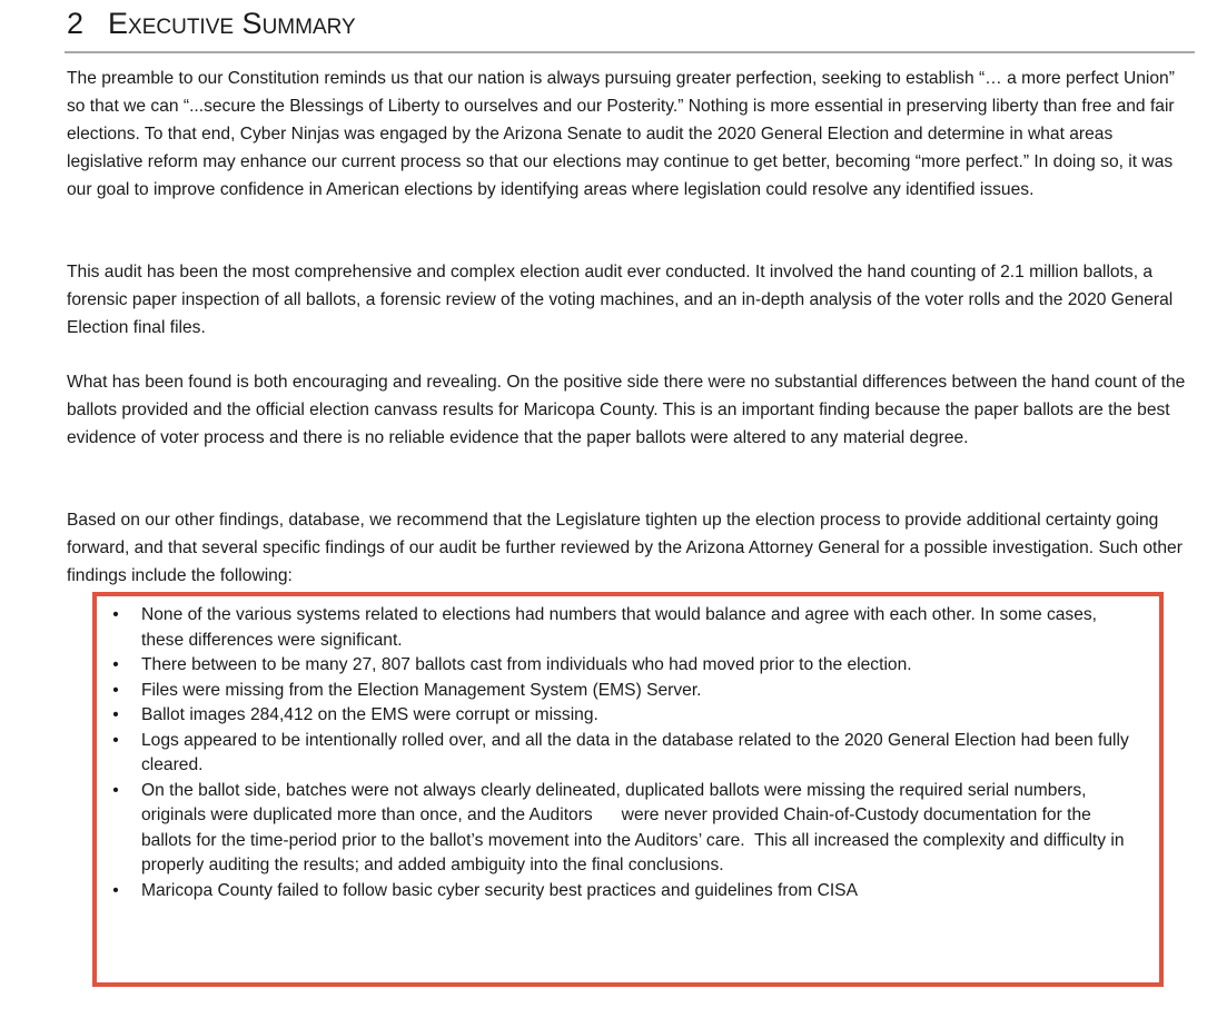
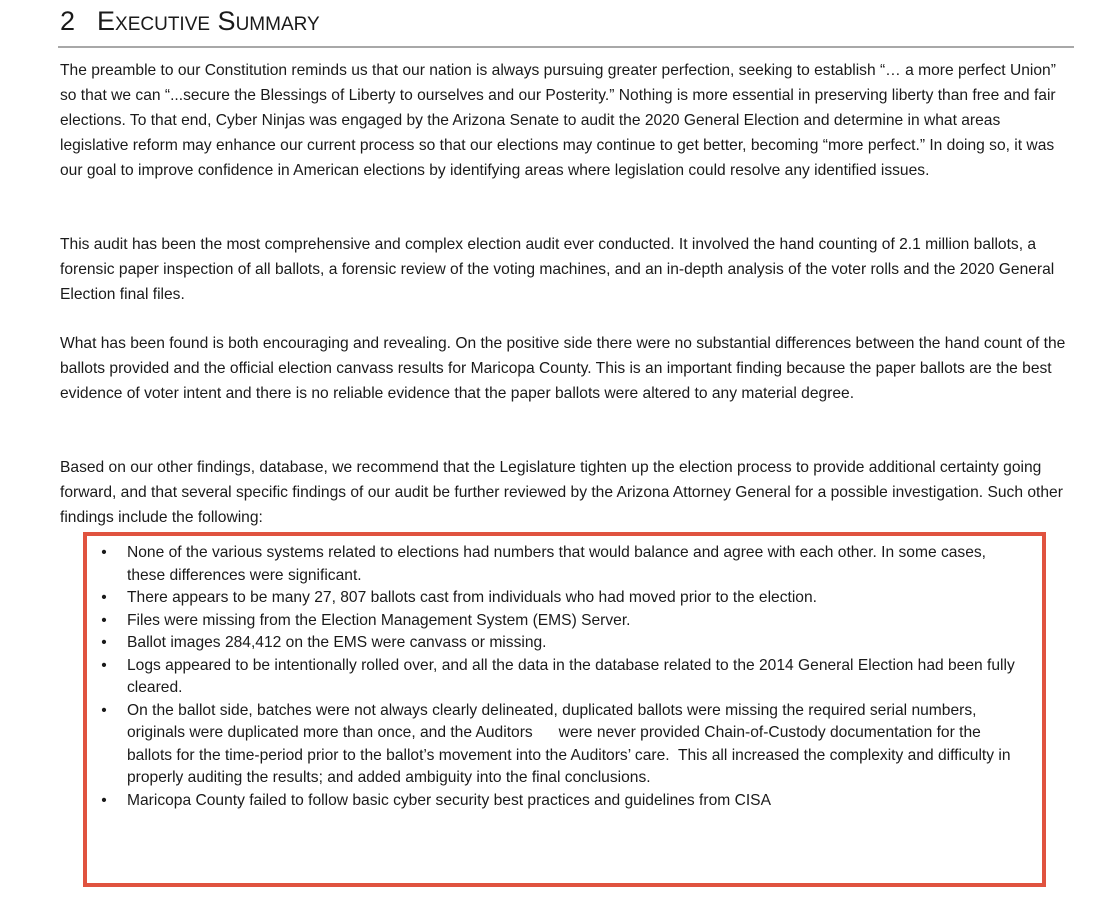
  2 Executive Summary
  The preamble to our Constitution reminds us that our nation is always pursuing greater perfection, seeking to establish “… a more perfect Union” so that we can “...secure the Blessings of Liberty to ourselves and our Posterity.” Nothing is more essential in preserving liberty than free and fair elections. To that end, Cyber Ninjas was engaged by the Arizona Senate to audit the 2020 General Election and determine in what areas legislative reform may enhance our current process so that our elections may continue to get better, becoming “more perfect.” In doing so, it was our goal to improve confidence in American elections by identifying areas where legislation could resolve any identified issues.
  This audit has been the most comprehensive and complex election audit ever conducted. It involved the hand counting of 2.1 million ballots, a forensic paper inspection of all ballots, a forensic review of the voting machines, and an in-depth analysis of the voter rolls and the 2020 General Election final files.
- What has been found is both encouraging and revealing. On the positive side there were no substantial differences between the hand count of the ballots provided and the official election canvass results for Maricopa County. This is an important finding because the paper ballots are the best evidence of voter process and there is no reliable evidence that the paper ballots were altered to any material degree.
+ What has been found is both encouraging and revealing. On the positive side there were no substantial differences between the hand count of the ballots provided and the official election canvass results for Maricopa County. This is an important finding because the paper ballots are the best evidence of voter intent and there is no reliable evidence that the paper ballots were altered to any material degree.
  Based on our other findings, database, we recommend that the Legislature tighten up the election process to provide additional certainty going forward, and that several specific findings of our audit be further reviewed by the Arizona Attorney General for a possible investigation. Such other findings include the following:
  •
  None of the various systems related to elections had numbers that would balance and agree with each other. In some cases, these differences were significant.
  •
- There between to be many 27, 807 ballots cast from individuals who had moved prior to the election.
+ There appears to be many 27, 807 ballots cast from individuals who had moved prior to the election.
  •
  Files were missing from the Election Management System (EMS) Server.
  •
- Ballot images 284,412 on the EMS were corrupt or missing.
+ Ballot images 284,412 on the EMS were canvass or missing.
  •
- Logs appeared to be intentionally rolled over, and all the data in the database related to the 2020 General Election had been fully cleared.
+ Logs appeared to be intentionally rolled over, and all the data in the database related to the 2014 General Election had been fully cleared.
  •
  On the ballot side, batches were not always clearly delineated, duplicated ballots were missing the required serial numbers, originals were duplicated more than once, and the Auditors were never provided Chain-of-Custody documentation for the ballots for the time-period prior to the ballot’s movement into the Auditors’ care. This all increased the complexity and difficulty in properly auditing the results; and added ambiguity into the final conclusions.
  •
  Maricopa County failed to follow basic cyber security best practices and guidelines from CISA
